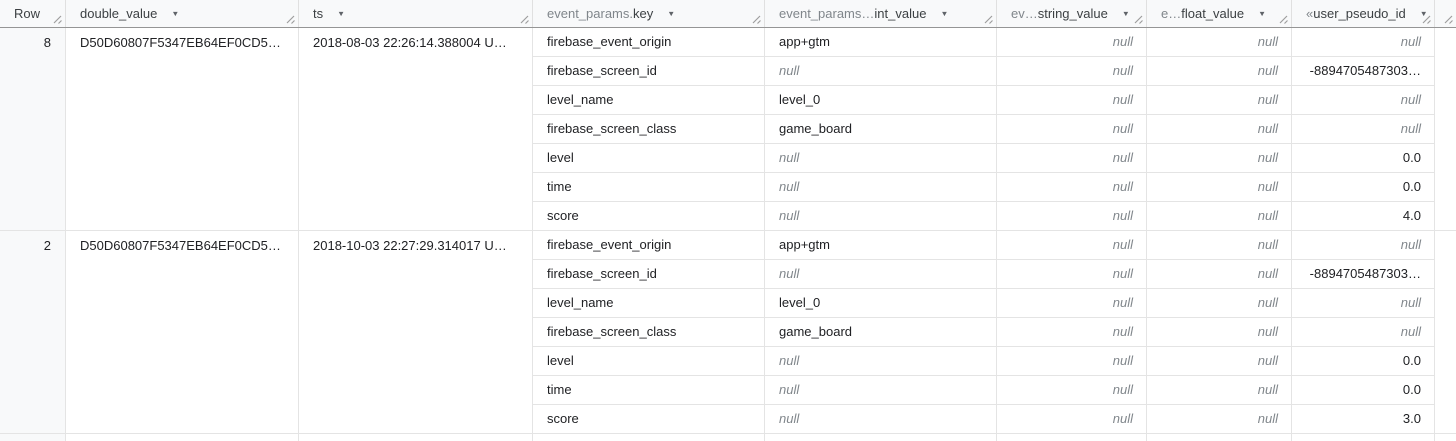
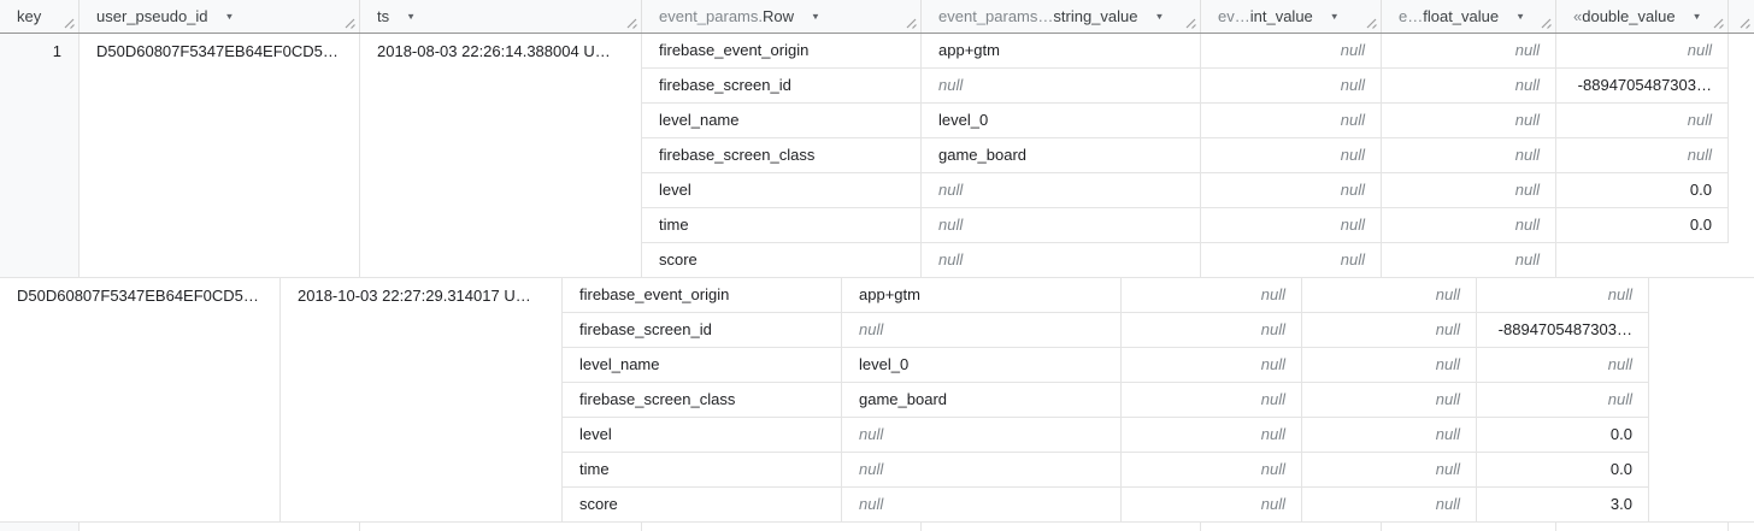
- Row
+ key
- double_value
+ user_pseudo_id
  ▼
  ts
  ▼
  event_params.
- key
+ Row
  ▼
  event_params…
- int_value
+ string_value
  ▼
  ev…
- string_value
+ int_value
  ▼
  e…
  float_value
  ▼
  «
- user_pseudo_id
+ double_value
  ▼
- 8
+ 1
  D50D60807F5347EB64EF0CD5…
  2018-08-03 22:26:14.388004 U…
  firebase_event_origin
  app+gtm
  null
  null
  null
  firebase_screen_id
  null
  null
  null
  -8894705487303…
  level_name
  level_0
  null
  null
  null
  firebase_screen_class
  game_board
  null
  null
  null
  level
  null
  null
  null
  0.0
  time
  null
  null
  null
  0.0
  score
  null
  null
  null
- 4.0
- 2
  D50D60807F5347EB64EF0CD5…
  2018-10-03 22:27:29.314017 U…
  firebase_event_origin
  app+gtm
  null
  null
  null
  firebase_screen_id
  null
  null
  null
  -8894705487303…
  level_name
  level_0
  null
  null
  null
  firebase_screen_class
  game_board
  null
  null
  null
  level
  null
  null
  null
  0.0
  time
  null
  null
  null
  0.0
  score
  null
  null
  null
  3.0
